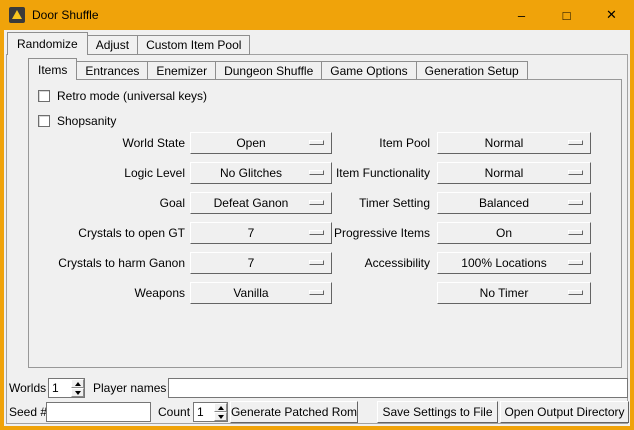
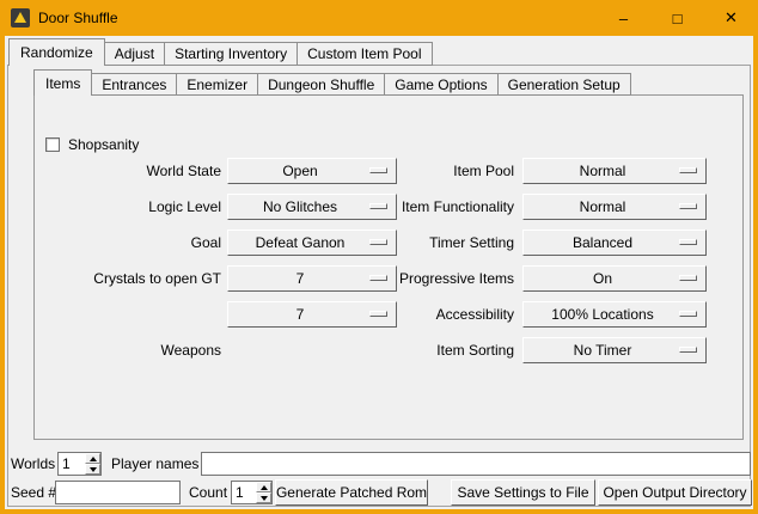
  Door Shuffle
  –
  □
  ✕
  Randomize
  Adjust
+ Starting Inventory
  Custom Item Pool
  Items
  Entrances
  Enemizer
  Dungeon Shuffle
  Game Options
  Generation Setup
- Retro mode (universal keys)
  Shopsanity
  World State
  Open
  Logic Level
  No Glitches
  Goal
  Defeat Ganon
  Crystals to open GT
  7
- Crystals to harm Ganon
  7
  Weapons
- Vanilla
  Item Pool
  Normal
  Item Functionality
  Normal
  Timer Setting
  Balanced
  Progressive Items
  On
  Accessibility
  100% Locations
+ Item Sorting
  No Timer
  Worlds
  1
  Player names
  Seed #
  Count
  1
  Generate Patched Rom
  Save Settings to File
  Open Output Directory
